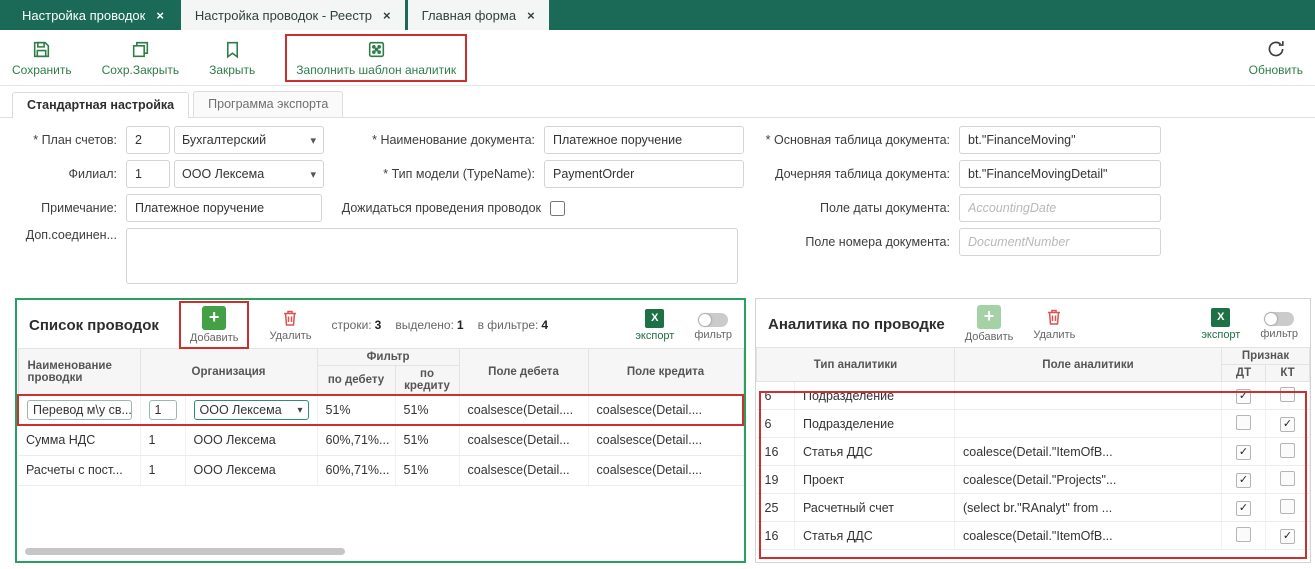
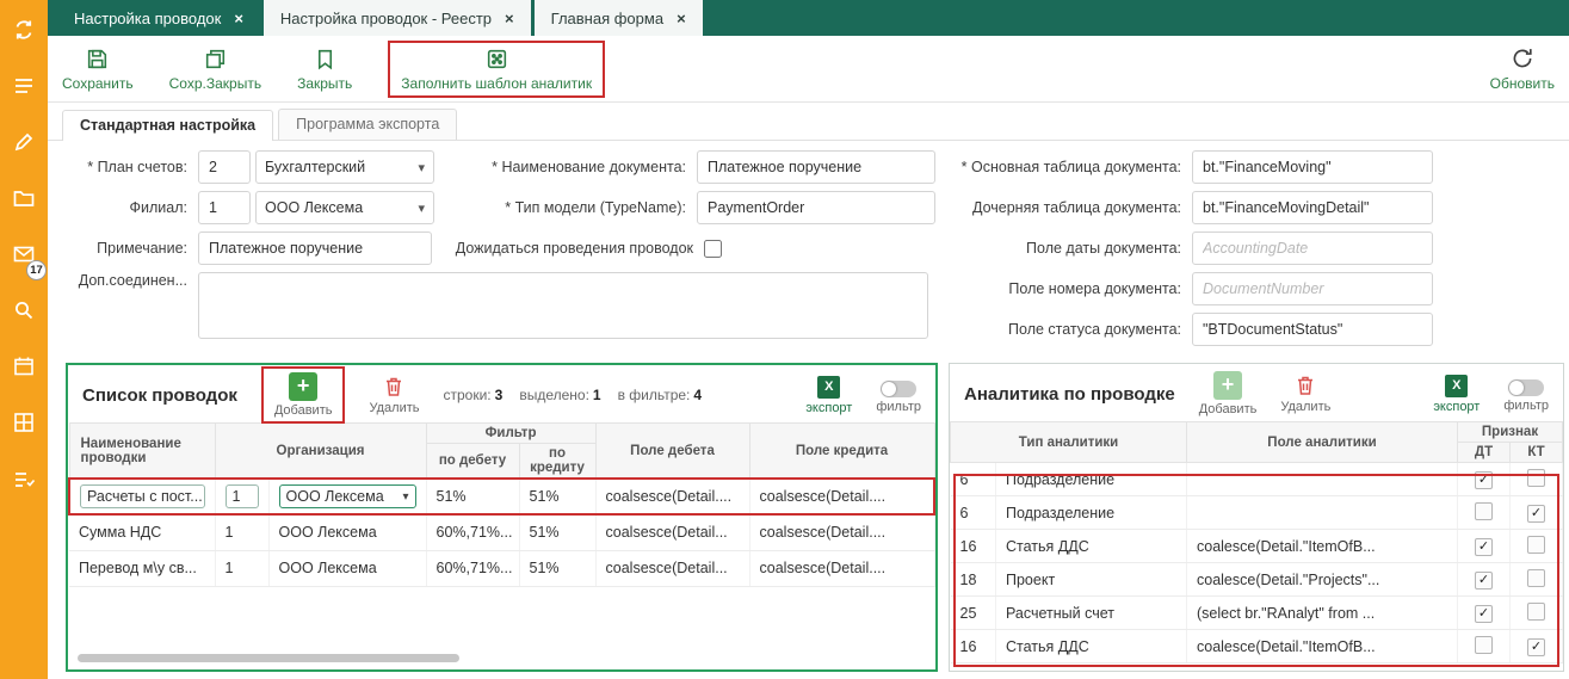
+ 17
  Настройка проводок
  ×
  Настройка проводок - Реестр
  ×
  Главная форма
  ×
  Сохранить
  Сохр.Закрыть
  Закрыть
  Заполнить шаблон аналитик
  Обновить
  Стандартная настройка
  Программа экспорта
  * План счетов:
  2
  Бухгалтерский
  ▾
  * Наименование документа:
  Платежное поручение
  Филиал:
  1
  ООО Лексема
  ▾
  * Тип модели (TypeName):
  PaymentOrder
  Примечание:
  Платежное поручение
  Дожидаться проведения проводок
  Доп.соединен...
  * Основная таблица документа:
  bt."FinanceMoving"
  Дочерняя таблица документа:
  bt."FinanceMovingDetail"
  Поле даты документа:
  AccountingDate
  Поле номера документа:
  DocumentNumber
+ Поле статуса документа:
+ "BTDocumentStatus"
  Список проводок
  +
  Добавить
  Удалить
  строки: 3
  выделено: 1
  в фильтре: 4
  X
  экспорт
  фильтр
  Наименование проводки	Организация	Фильтр	Поле дебета	Поле кредита
  по дебету	по кредиту
- Перевод м\у св...	1	ООО Лексема ▾	51%	51%	coalsesce(Detail....	coalsesce(Detail....
+ Расчеты с пост...	1	ООО Лексема ▾	51%	51%	coalsesce(Detail....	coalsesce(Detail....
  Сумма НДС	1	ООО Лексема	60%,71%...	51%	coalsesce(Detail...	coalsesce(Detail....
- Расчеты с пост...	1	ООО Лексема	60%,71%...	51%	coalsesce(Detail...	coalsesce(Detail....
+ Перевод м\у св...	1	ООО Лексема	60%,71%...	51%	coalsesce(Detail...	coalsesce(Detail....
  Аналитика по проводке
  +
  Добавить
  Удалить
  X
  экспорт
  фильтр
  Тип аналитики	Поле аналитики	Признак
  ДТ	КТ
  6	Подразделение		✓
  6	Подразделение			✓
  16	Статья ДДС	coalesce(Detail."ItemOfB...	✓
- 19	Проект	coalesce(Detail."Projects"...	✓
+ 18	Проект	coalesce(Detail."Projects"...	✓
  25	Расчетный счет	(select br."RAnalyt" from ...	✓
  16	Статья ДДС	coalesce(Detail."ItemOfB...		✓
